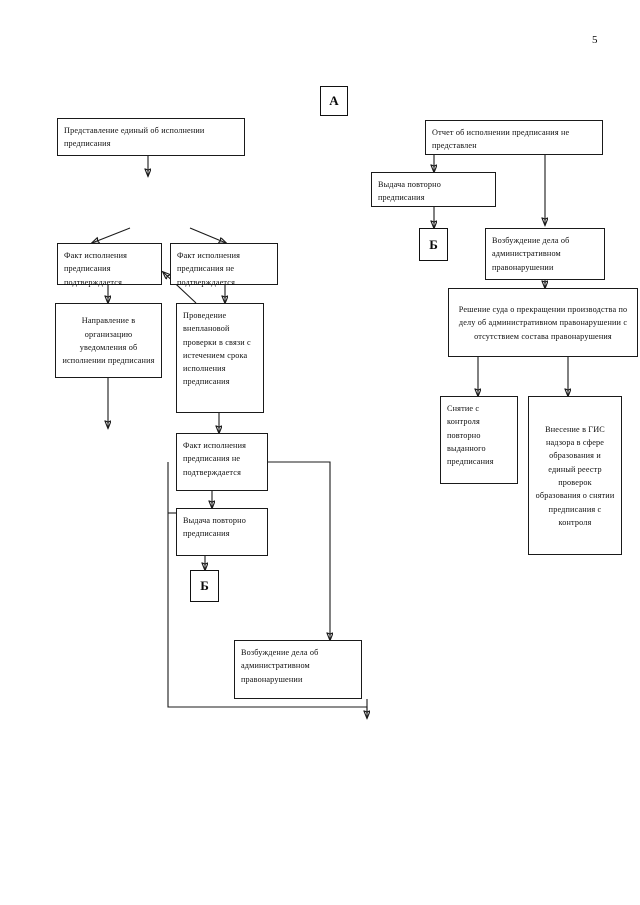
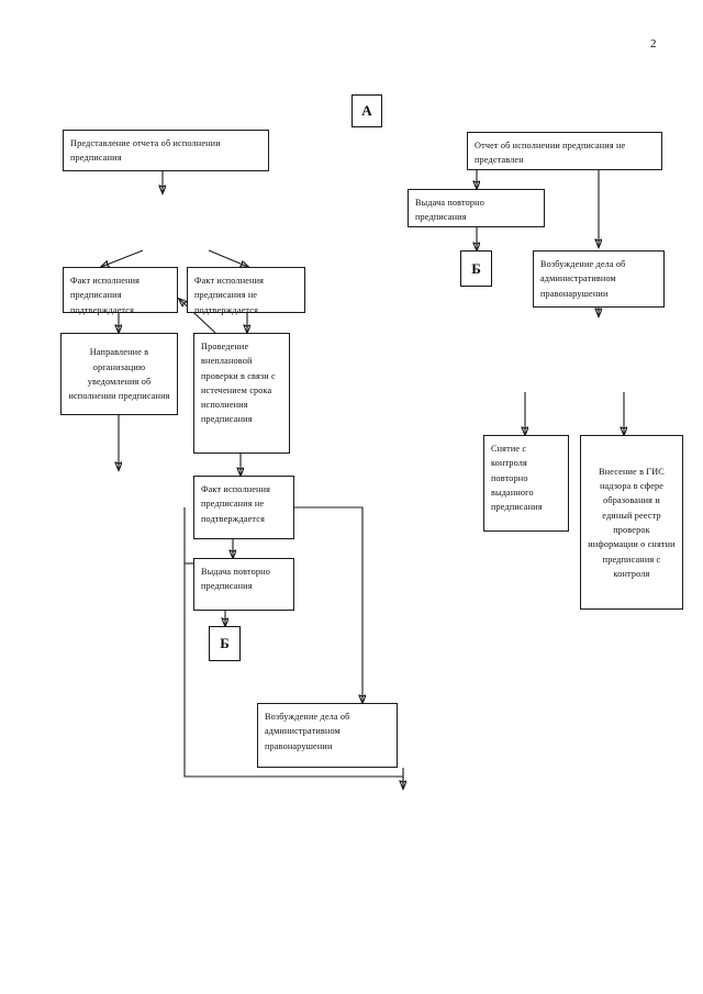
- 5
+ 2
  А
  Б
  Б
- Представление единый об исполнении предписания
+ Представление отчета об исполнении предписания
  Факт исполнения предписания подтверждается
  Факт исполнения предписания не подтверждается
  Направление в организацию уведомления об исполнении предписания
  Проведение внеплановой проверки в связи с истечением срока исполнения предписания
  Факт исполнения предписания не подтверждается
  Выдача повторно предписания
  Отчет об исполнении предписания не представлен
  Выдача повторно предписания
  Возбуждение дела об административном правонарушении
- Решение суда о прекращении производства по делу об административном правонарушении с отсутствием состава правонарушения
  Снятие с контроля повторно выданного предписания
- Внесение в ГИС надзора в сфере образования и единый реестр проверок образования о снятии предписания с контроля
+ Внесение в ГИС надзора в сфере образования и единый реестр проверок информации о снятии предписания с контроля
  Возбуждение дела об административном правонарушении
